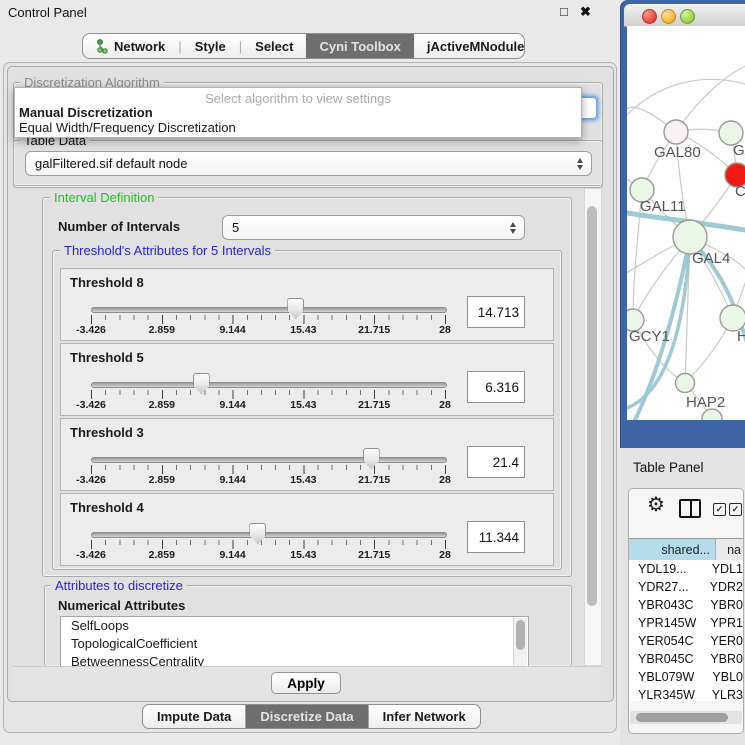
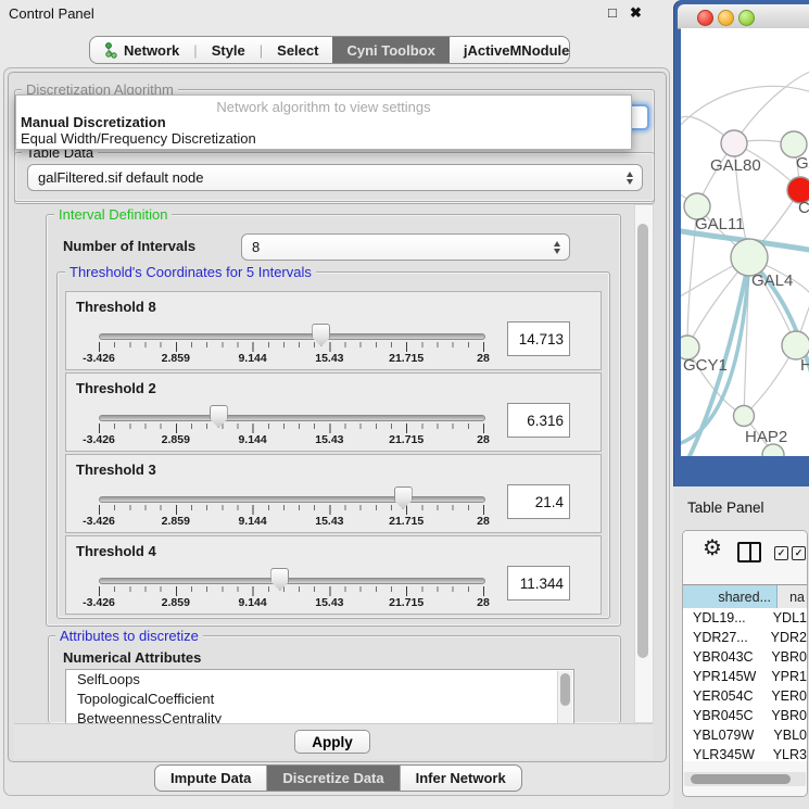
  Control Panel
  □
  ✖
  Network
  |
  Style
  |
  Select
  Cyni Toolbox
  jActiveMNodule
  Discretization Algorithm
- Select algorithm to view settings
+ Network algorithm to view settings
  Manual Discretization
  Equal Width/Frequency Discretization
  Table Data
  galFiltered.sif default node
  Interval Definition
  Number of Intervals
- 5
+ 8
- Threshold's Attributes for 5 Intervals
+ Threshold's Coordinates for 5 Intervals
  Threshold 8
  -3.426
  2.859
  9.144
  15.43
  21.715
  28
  14.713
- Threshold 5
+ Threshold 2
  -3.426
  2.859
  9.144
  15.43
  21.715
  28
  6.316
  Threshold 3
  -3.426
  2.859
  9.144
  15.43
  21.715
  28
  21.4
  Threshold 4
  -3.426
  2.859
  9.144
  15.43
  21.715
  28
  11.344
  Attributes to discretize
  Numerical Attributes
  SelfLoops
  TopologicalCoefficient
  BetweennessCentrality
  Apply
  Impute Data
  Discretize Data
  Infer Network
  GAL80
  C
  GAL11
  GAL4
  GCY1
  H
  HAP2
  Table Panel
  ⚙
  ✓
  ✓
  shared...
  na
  YDL19...
  YDL1
  YDR27...
  YDR2
  YBR043C
  YBR0
  YPR145W
  YPR1
  YER054C
  YER0
  YBR045C
  YBR0
  YBL079W
  YBL0
  YLR345W
  YLR3
